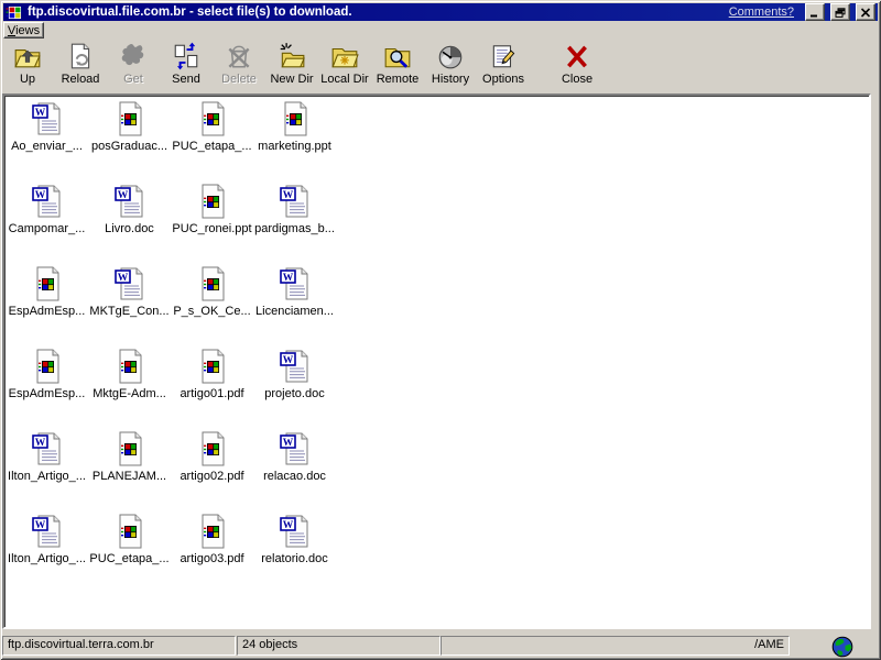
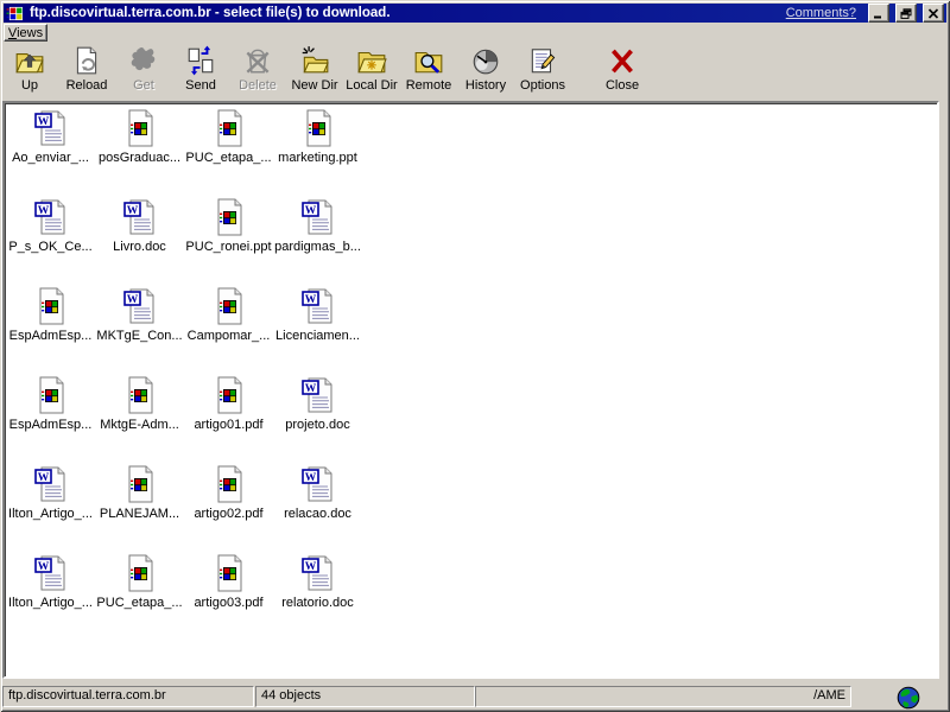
- ftp.discovirtual.file.com.br - select file(s) to download.
+ ftp.discovirtual.terra.com.br - select file(s) to download.
  Comments?
  Views
  Up
  Reload
  Get
  Send
  Delete
  New Dir
  Local Dir
  Remote
  History
  Options
  Close
  Ao_enviar_...
  posGraduac...
  PUC_etapa_...
  marketing.ppt
- Campomar_...
+ P_s_OK_Ce...
  Livro.doc
  PUC_ronei.ppt
  pardigmas_b...
  EspAdmEsp...
  MKTgE_Con...
- P_s_OK_Ce...
+ Campomar_...
  Licenciamen...
  EspAdmEsp...
  MktgE-Adm...
  artigo01.pdf
  projeto.doc
  Ilton_Artigo_...
  PLANEJAM...
  artigo02.pdf
  relacao.doc
  Ilton_Artigo_...
  PUC_etapa_...
  artigo03.pdf
  relatorio.doc
  ftp.discovirtual.terra.com.br
- 24 objects
+ 44 objects
  /AME
